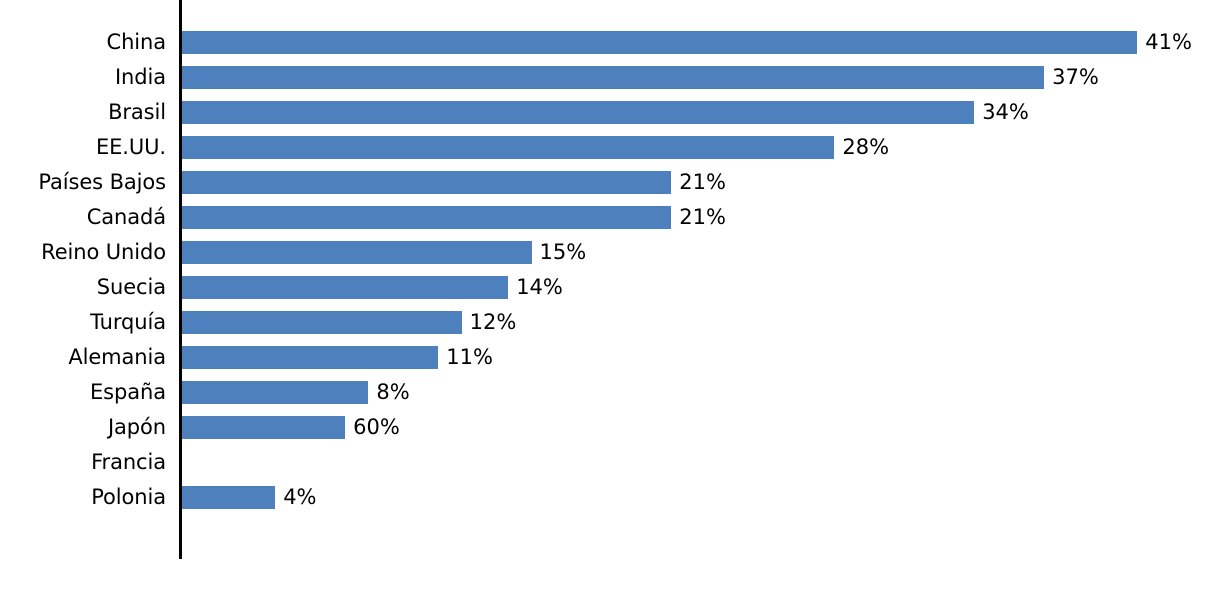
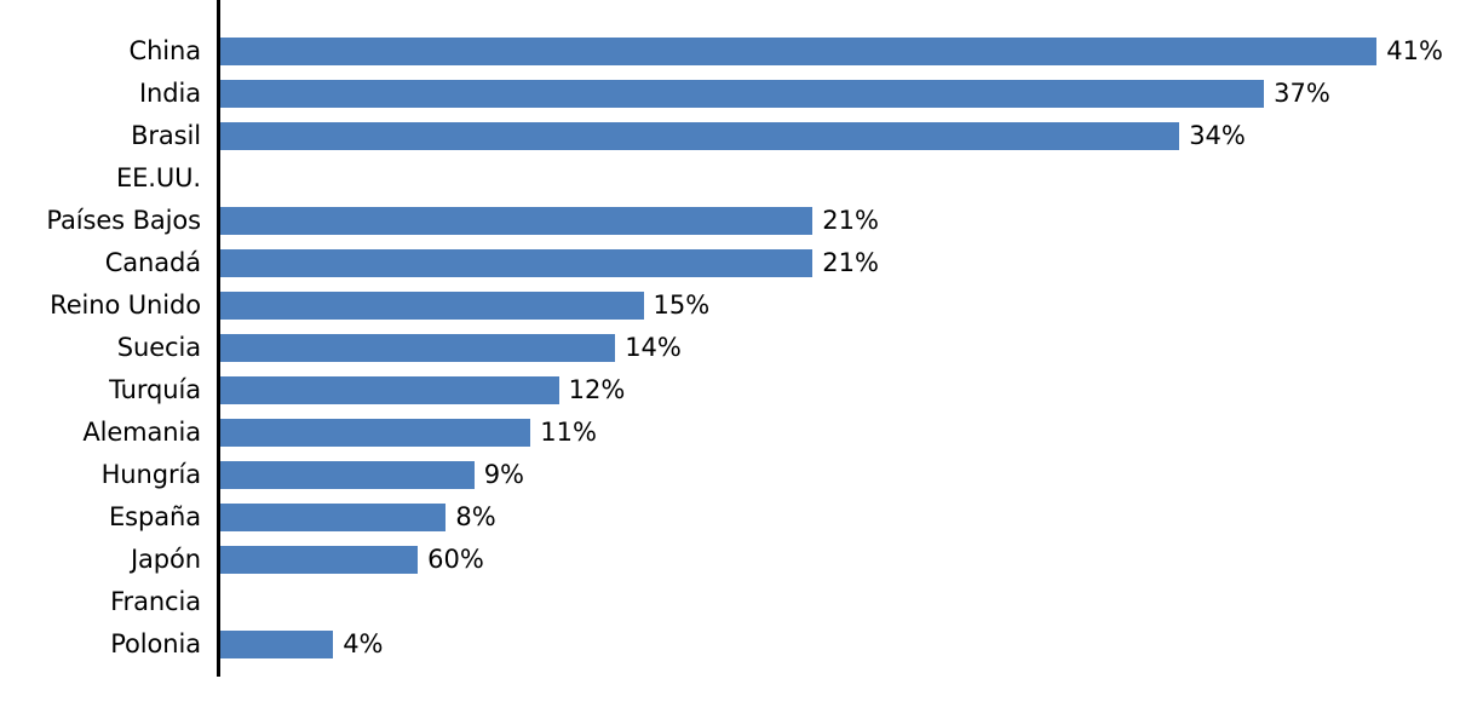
  China
  41%
  India
  37%
  Brasil
  34%
  EE.UU.
- 28%
  Países Bajos
  21%
  Canadá
  21%
  Reino Unido
  15%
  Suecia
  14%
  Turquía
  12%
  Alemania
  11%
+ Hungría
+ 9%
  España
  8%
  Japón
  60%
  Francia
  Polonia
  4%
